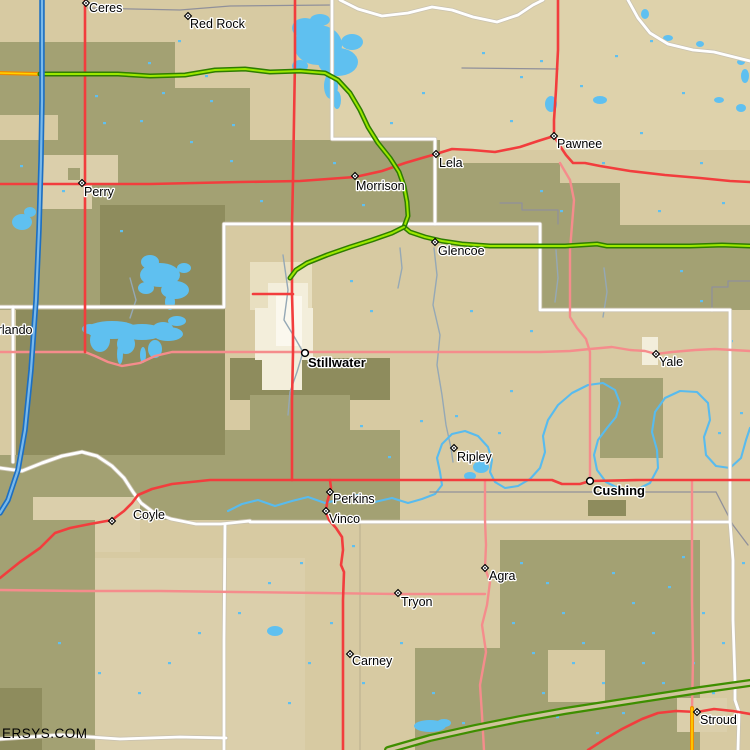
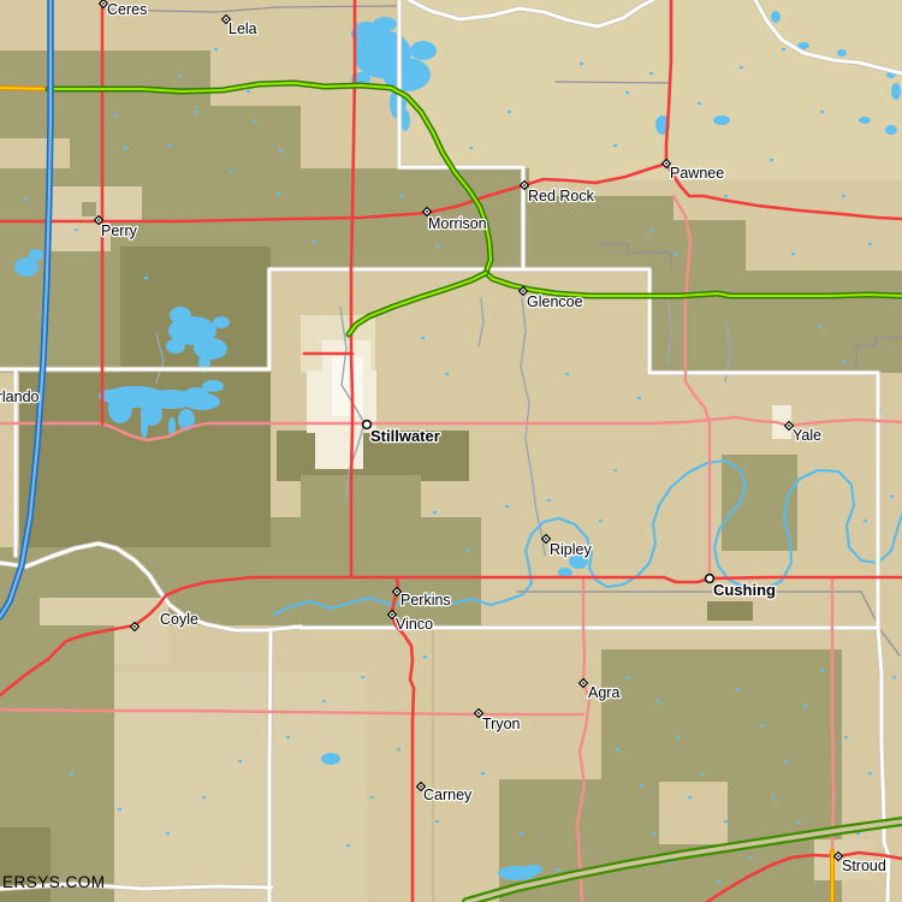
  Ceres
- Red Rock
+ Lela
  Perry
  Morrison
- Lela
+ Red Rock
  Pawnee
  Glencoe
  lando
  Stillwater
  Yale
  Ripley
  Cushing
  Perkins
  Vinco
  Coyle
  Agra
  Tryon
  Carney
  Stroud
  ERSYS.COM
